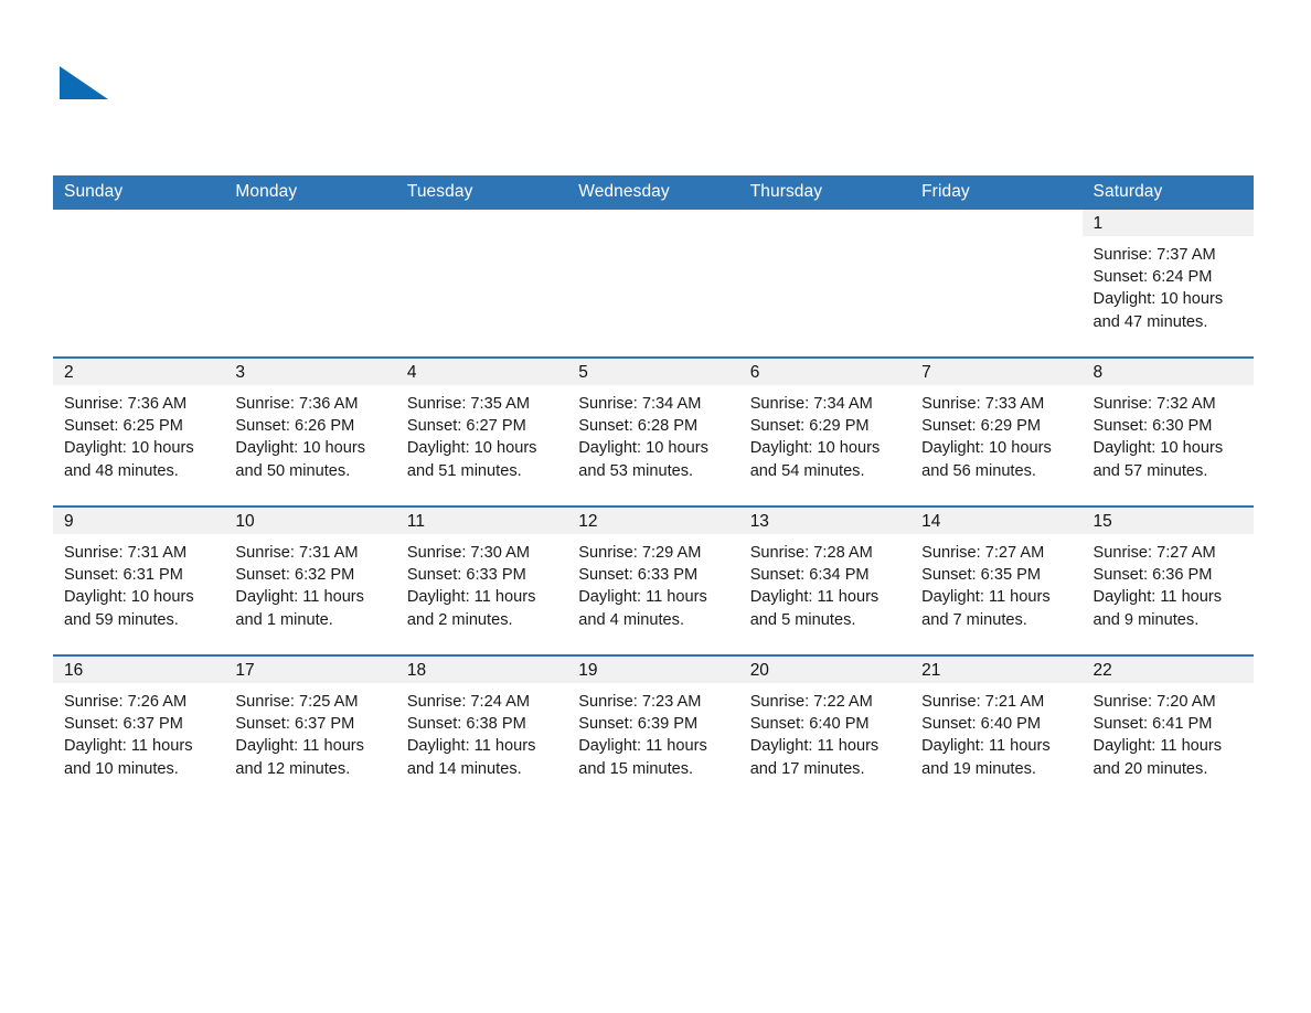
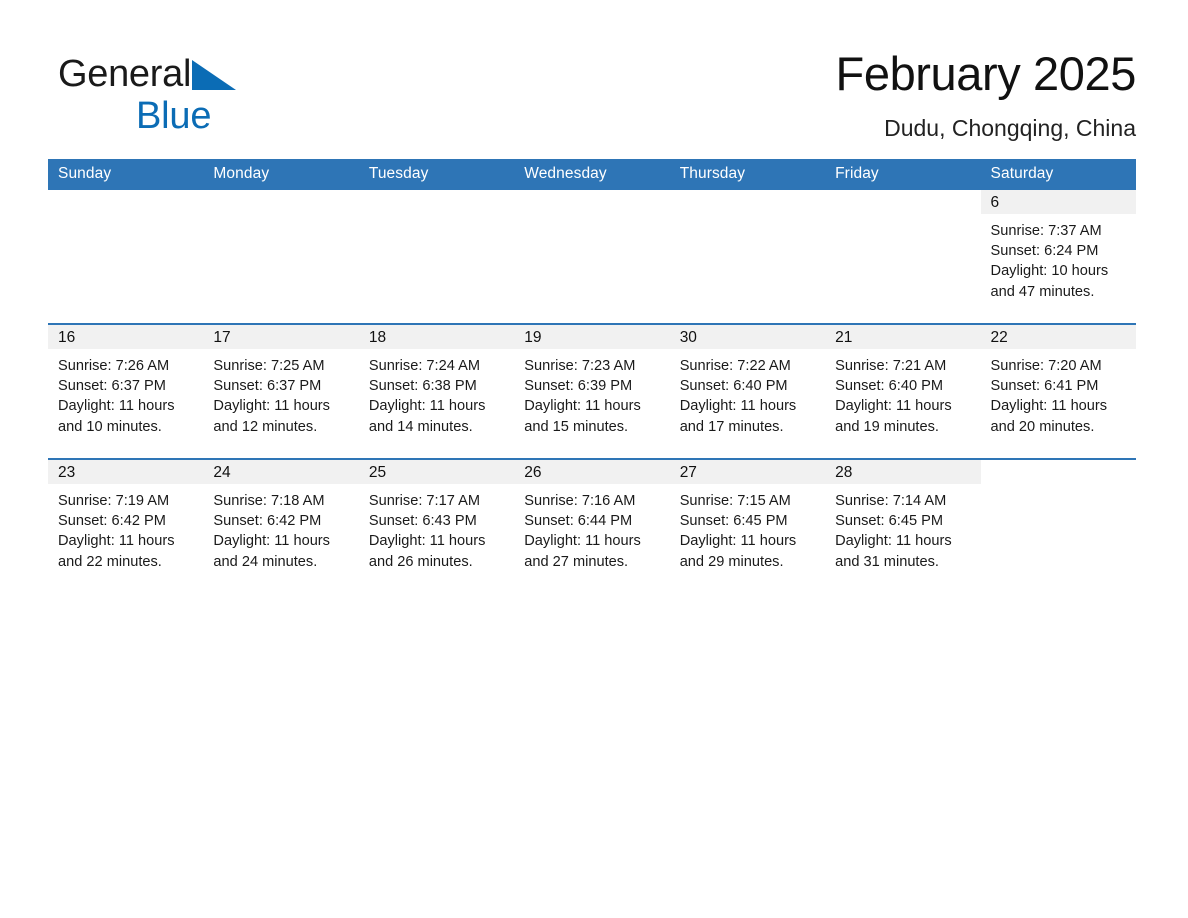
+ General
+ Blue
+ February 2025
+ Dudu, Chongqing, China
  Sunday	Monday	Tuesday	Wednesday	Thursday	Friday	Saturday
- 						1Sunrise: 7:37 AMSunset: 6:24 PMDaylight: 10 hoursand 47 minutes.
+ 						6Sunrise: 7:37 AMSunset: 6:24 PMDaylight: 10 hoursand 47 minutes.
- 2Sunrise: 7:36 AMSunset: 6:25 PMDaylight: 10 hoursand 48 minutes.	3Sunrise: 7:36 AMSunset: 6:26 PMDaylight: 10 hoursand 50 minutes.	4Sunrise: 7:35 AMSunset: 6:27 PMDaylight: 10 hoursand 51 minutes.	5Sunrise: 7:34 AMSunset: 6:28 PMDaylight: 10 hoursand 53 minutes.	6Sunrise: 7:34 AMSunset: 6:29 PMDaylight: 10 hoursand 54 minutes.	7Sunrise: 7:33 AMSunset: 6:29 PMDaylight: 10 hoursand 56 minutes.	8Sunrise: 7:32 AMSunset: 6:30 PMDaylight: 10 hoursand 57 minutes.
- 9Sunrise: 7:31 AMSunset: 6:31 PMDaylight: 10 hoursand 59 minutes.	10Sunrise: 7:31 AMSunset: 6:32 PMDaylight: 11 hoursand 1 minute.	11Sunrise: 7:30 AMSunset: 6:33 PMDaylight: 11 hoursand 2 minutes.	12Sunrise: 7:29 AMSunset: 6:33 PMDaylight: 11 hoursand 4 minutes.	13Sunrise: 7:28 AMSunset: 6:34 PMDaylight: 11 hoursand 5 minutes.	14Sunrise: 7:27 AMSunset: 6:35 PMDaylight: 11 hoursand 7 minutes.	15Sunrise: 7:27 AMSunset: 6:36 PMDaylight: 11 hoursand 9 minutes.
- 16Sunrise: 7:26 AMSunset: 6:37 PMDaylight: 11 hoursand 10 minutes.	17Sunrise: 7:25 AMSunset: 6:37 PMDaylight: 11 hoursand 12 minutes.	18Sunrise: 7:24 AMSunset: 6:38 PMDaylight: 11 hoursand 14 minutes.	19Sunrise: 7:23 AMSunset: 6:39 PMDaylight: 11 hoursand 15 minutes.	20Sunrise: 7:22 AMSunset: 6:40 PMDaylight: 11 hoursand 17 minutes.	21Sunrise: 7:21 AMSunset: 6:40 PMDaylight: 11 hoursand 19 minutes.	22Sunrise: 7:20 AMSunset: 6:41 PMDaylight: 11 hoursand 20 minutes.
+ 16Sunrise: 7:26 AMSunset: 6:37 PMDaylight: 11 hoursand 10 minutes.	17Sunrise: 7:25 AMSunset: 6:37 PMDaylight: 11 hoursand 12 minutes.	18Sunrise: 7:24 AMSunset: 6:38 PMDaylight: 11 hoursand 14 minutes.	19Sunrise: 7:23 AMSunset: 6:39 PMDaylight: 11 hoursand 15 minutes.	30Sunrise: 7:22 AMSunset: 6:40 PMDaylight: 11 hoursand 17 minutes.	21Sunrise: 7:21 AMSunset: 6:40 PMDaylight: 11 hoursand 19 minutes.	22Sunrise: 7:20 AMSunset: 6:41 PMDaylight: 11 hoursand 20 minutes.
+ 23Sunrise: 7:19 AMSunset: 6:42 PMDaylight: 11 hoursand 22 minutes.	24Sunrise: 7:18 AMSunset: 6:42 PMDaylight: 11 hoursand 24 minutes.	25Sunrise: 7:17 AMSunset: 6:43 PMDaylight: 11 hoursand 26 minutes.	26Sunrise: 7:16 AMSunset: 6:44 PMDaylight: 11 hoursand 27 minutes.	27Sunrise: 7:15 AMSunset: 6:45 PMDaylight: 11 hoursand 29 minutes.	28Sunrise: 7:14 AMSunset: 6:45 PMDaylight: 11 hoursand 31 minutes.
